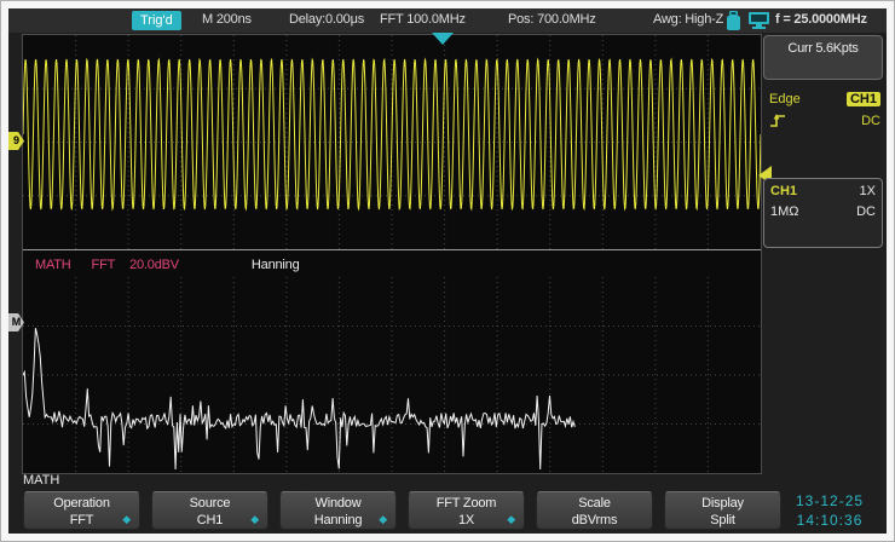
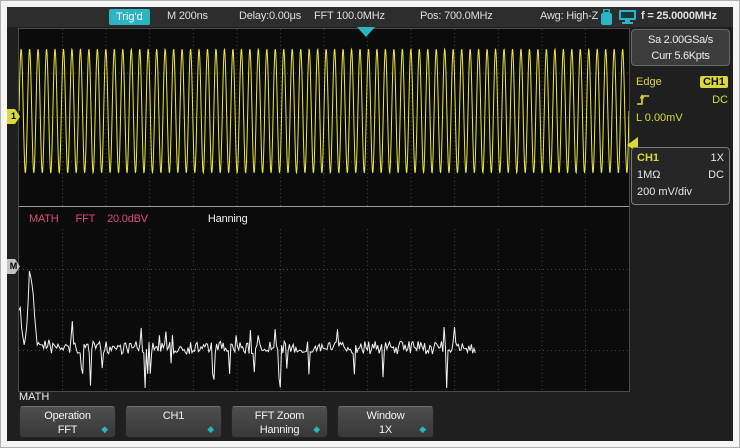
  Trig'd
  M 200ns
  Delay:0.00μs
  FFT 100.0MHz
  Pos: 700.0MHz
  Awg: High-Z
  f = 25.0000MHz
  MATH
  FFT
  20.0dBV
  Hanning
- 9
+ 1
  M
+ Sa 2.00GSa/s
  Curr 5.6Kpts
  Edge
  CH1
  DC
+ L 0.00mV
  CH1
  1X
  1MΩ
  DC
+ 200 mV/div
  MATH
  Operation
  FFT
  ◆
- Source
  CH1
  ◆
- Window
+ FFT Zoom
  Hanning
  ◆
- FFT Zoom
+ Window
  1X
  ◆
- Scale
- dBVrms
- Display
- Split
- 13-12-25
- 14:10:36
